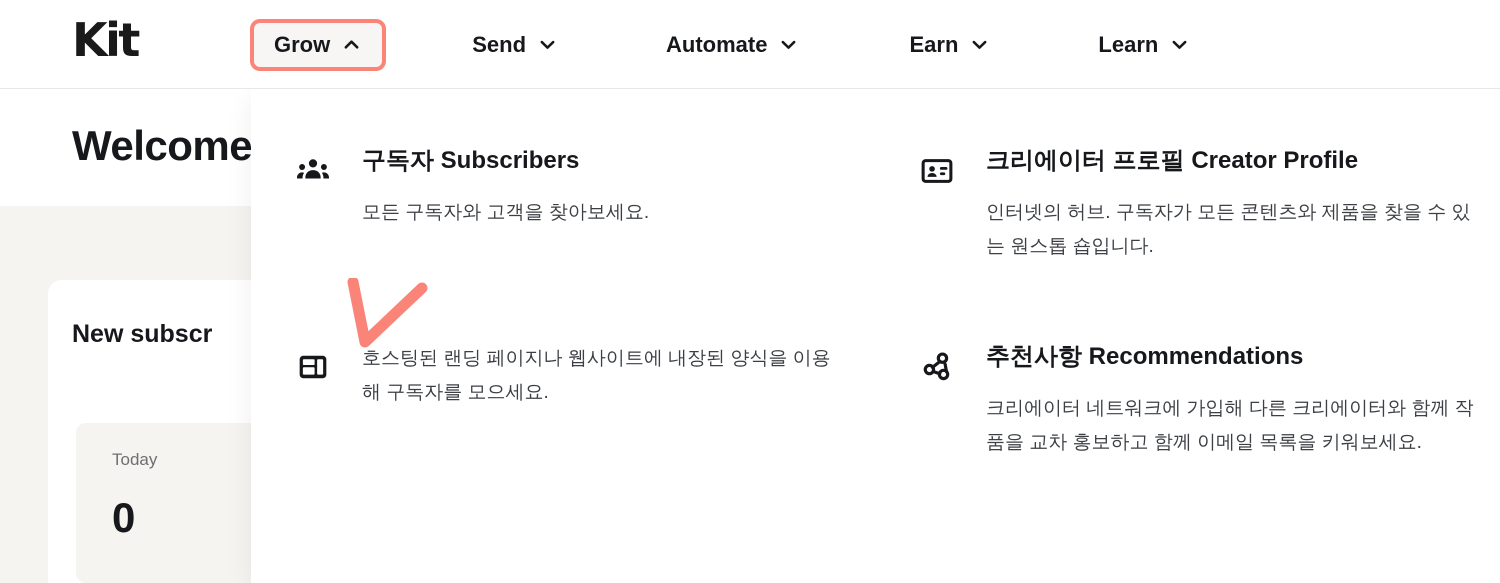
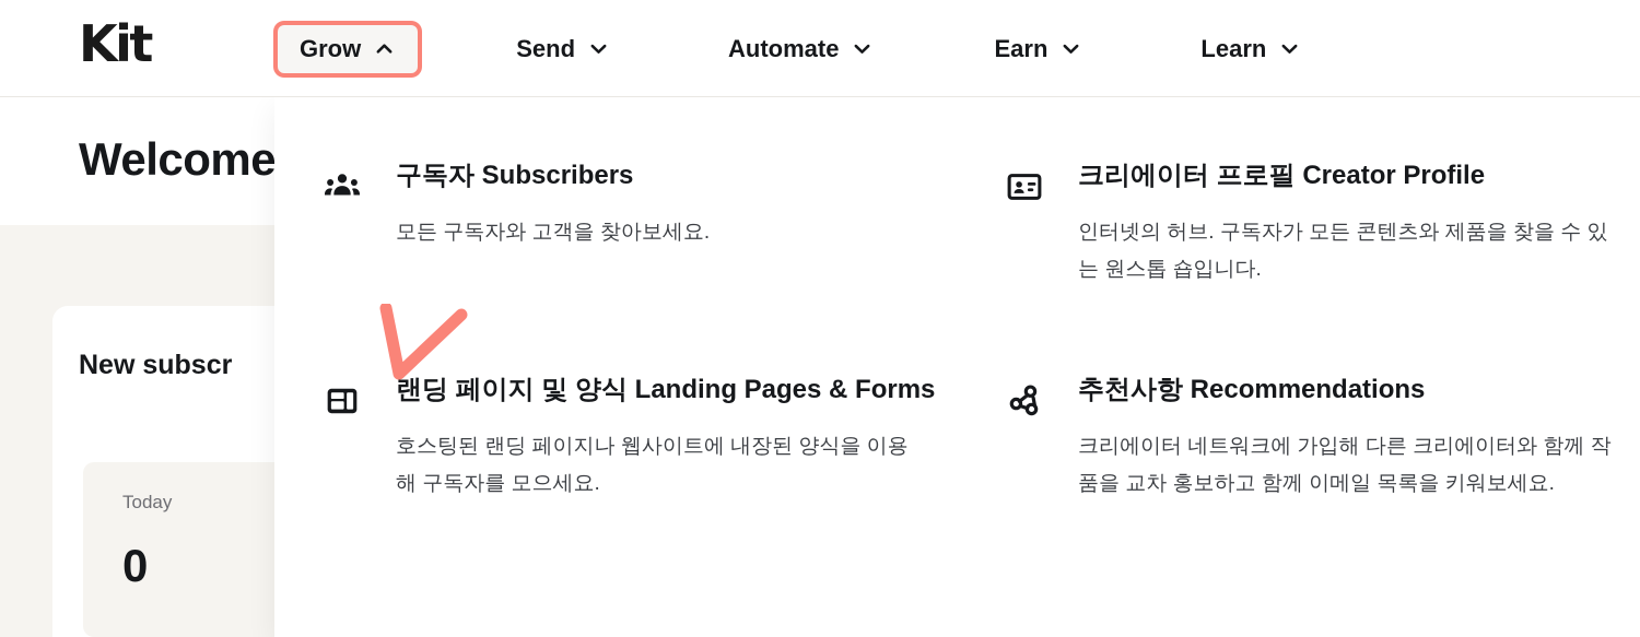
  Welcome
  New subscr
  Today
  0
  구독자 Subscribers
  모든 구독자와 고객을 찾아보세요.
  크리에이터 프로필 Creator Profile
  인터넷의 허브. 구독자가 모든 콘텐츠와 제품을 찾을 수 있는 원스톱 숍입니다.
+ 랜딩 페이지 및 양식 Landing Pages & Forms
  호스팅된 랜딩 페이지나 웹사이트에 내장된 양식을 이용해 구독자를 모으세요.
  추천사항 Recommendations
  크리에이터 네트워크에 가입해 다른 크리에이터와 함께 작품을 교차 홍보하고 함께 이메일 목록을 키워보세요.
  Kit
  Grow
  Send
  Automate
  Earn
  Learn
